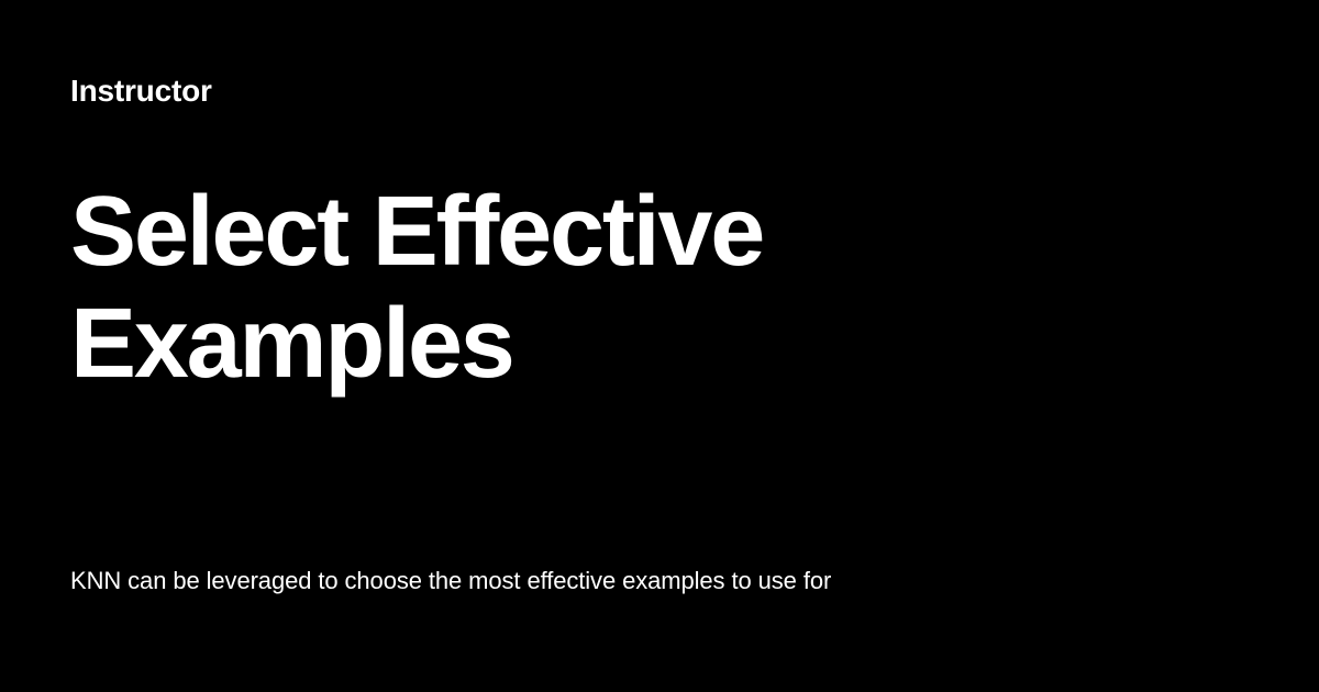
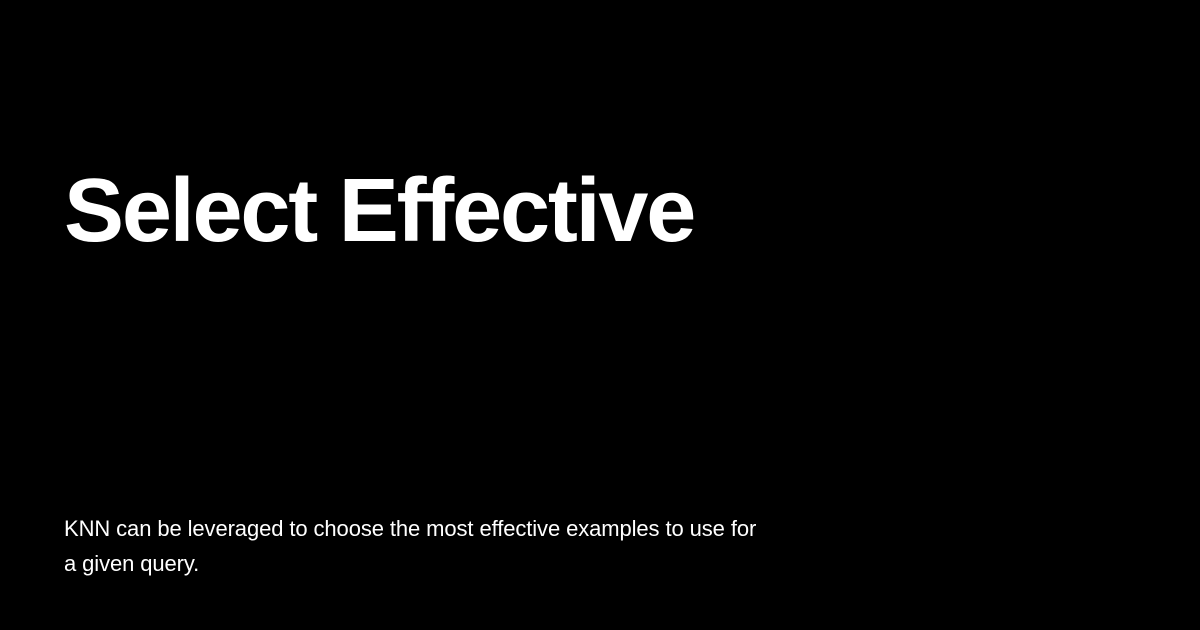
- Instructor
  Select Effective
- Examples
  KNN can be leveraged to choose the most effective examples to use for
+ a given query.
